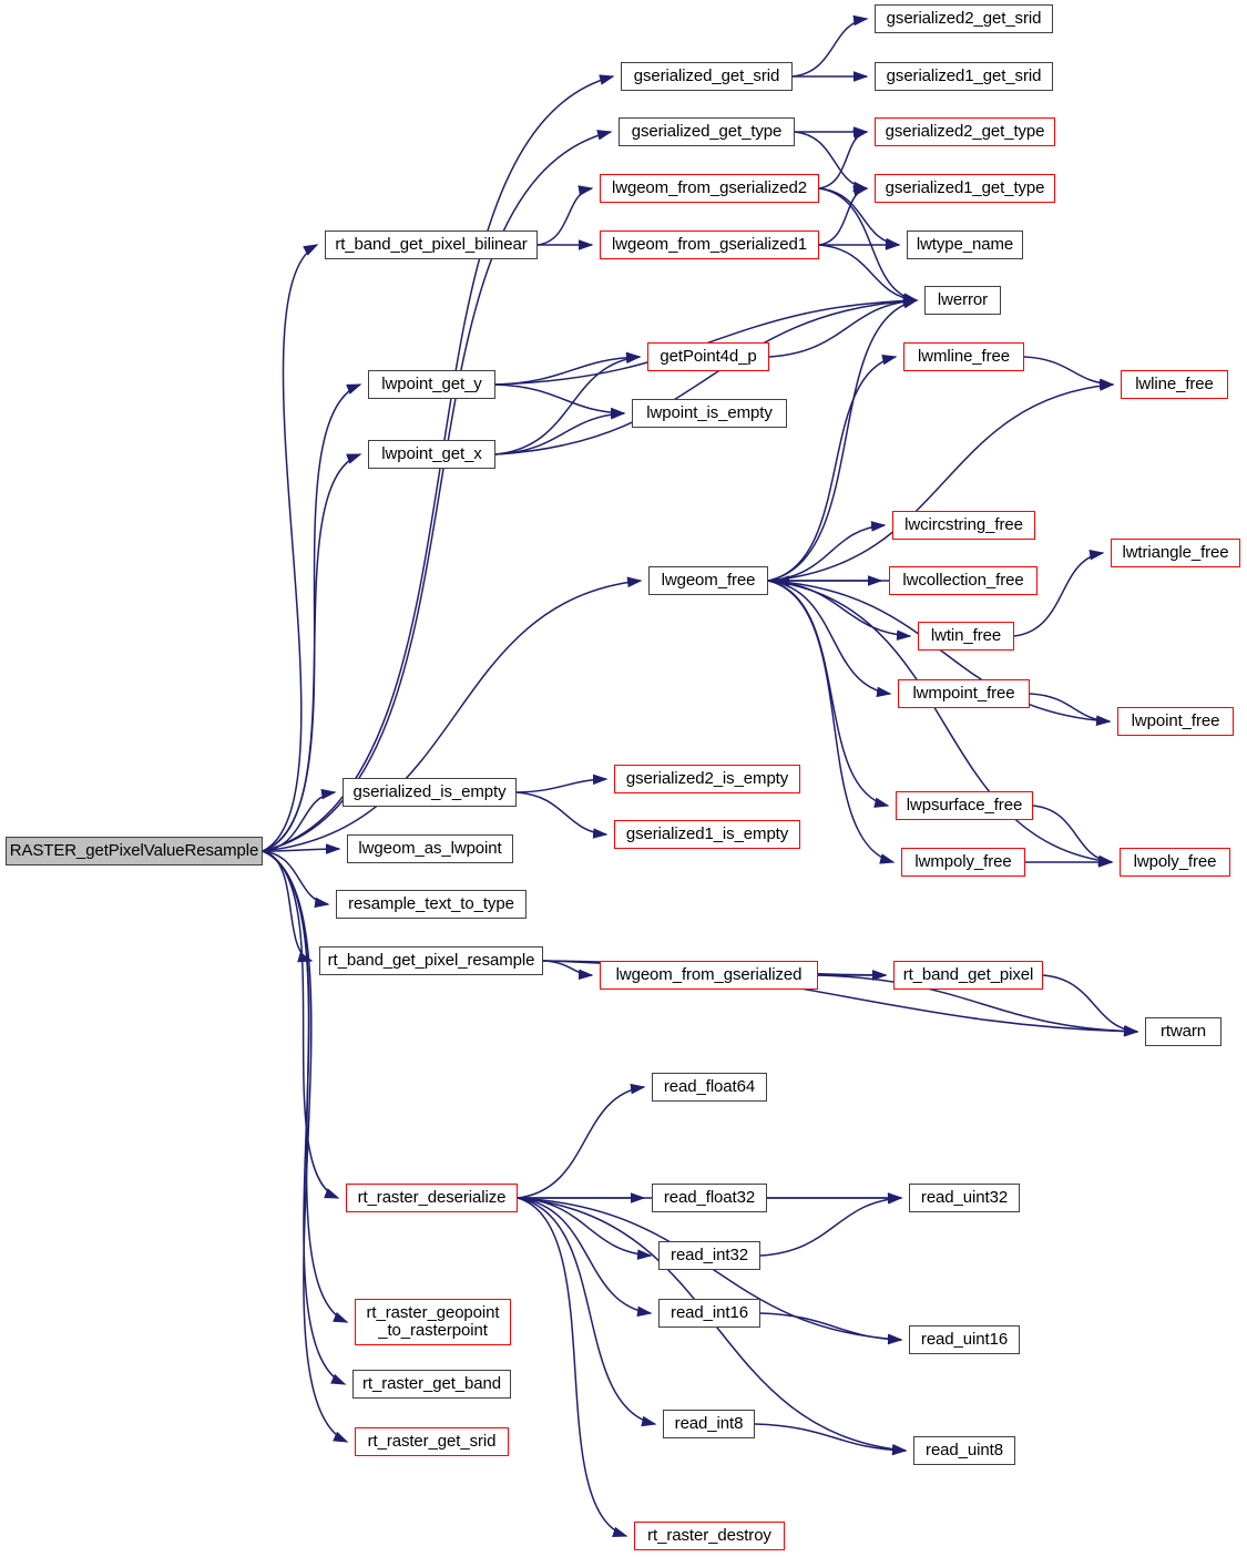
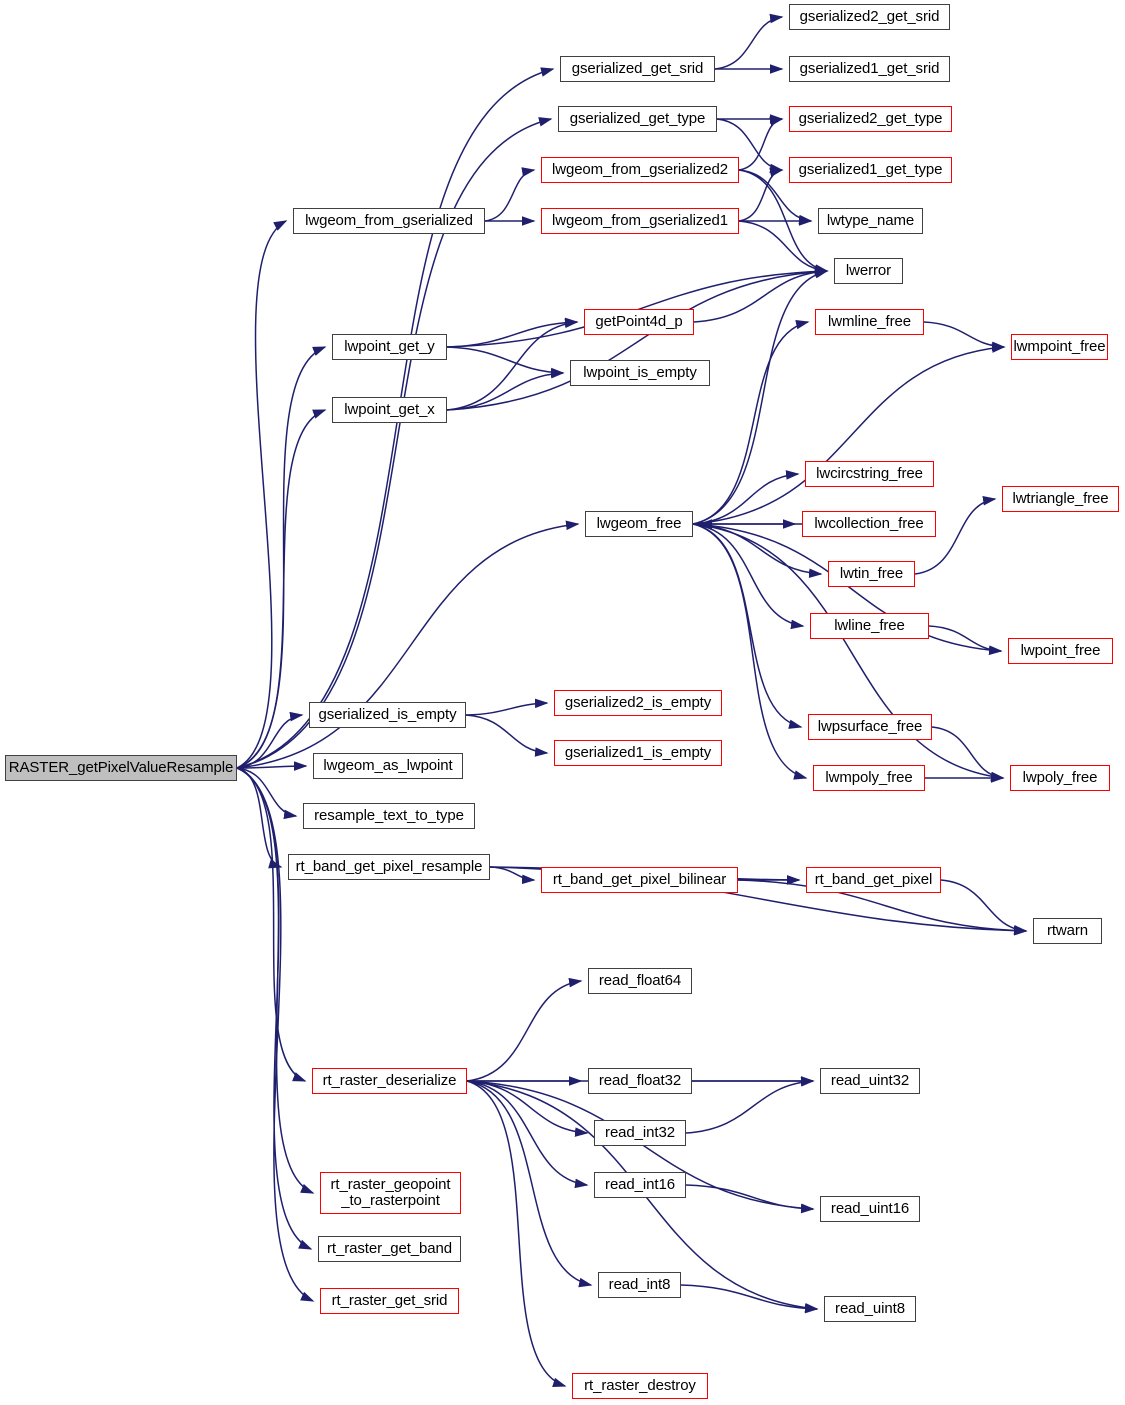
  RASTER_getPixelValueResample
  gserialized_get_srid
  gserialized2_get_srid
  gserialized1_get_srid
  gserialized_get_type
  gserialized2_get_type
  gserialized1_get_type
  lwgeom_from_gserialized2
- rt_band_get_pixel_bilinear
+ lwgeom_from_gserialized
  lwgeom_from_gserialized1
  lwtype_name
  lwerror
  getPoint4d_p
  lwmline_free
- lwline_free
+ lwmpoint_free
  lwpoint_get_y
  lwpoint_is_empty
  lwpoint_get_x
  lwcircstring_free
  lwtriangle_free
  lwgeom_free
  lwcollection_free
  lwtin_free
- lwmpoint_free
+ lwline_free
  lwpoint_free
  gserialized_is_empty
  gserialized2_is_empty
  gserialized1_is_empty
  lwpsurface_free
  lwmpoly_free
  lwpoly_free
  lwgeom_as_lwpoint
  resample_text_to_type
  rt_band_get_pixel_resample
- lwgeom_from_gserialized
+ rt_band_get_pixel_bilinear
  rt_band_get_pixel
  rtwarn
  read_float64
  rt_raster_deserialize
  read_float32
  read_uint32
  read_int32
  read_int16
  rt_raster_geopoint
  _to_rasterpoint
  read_uint16
  rt_raster_get_band
  read_int8
  rt_raster_get_srid
  read_uint8
  rt_raster_destroy
